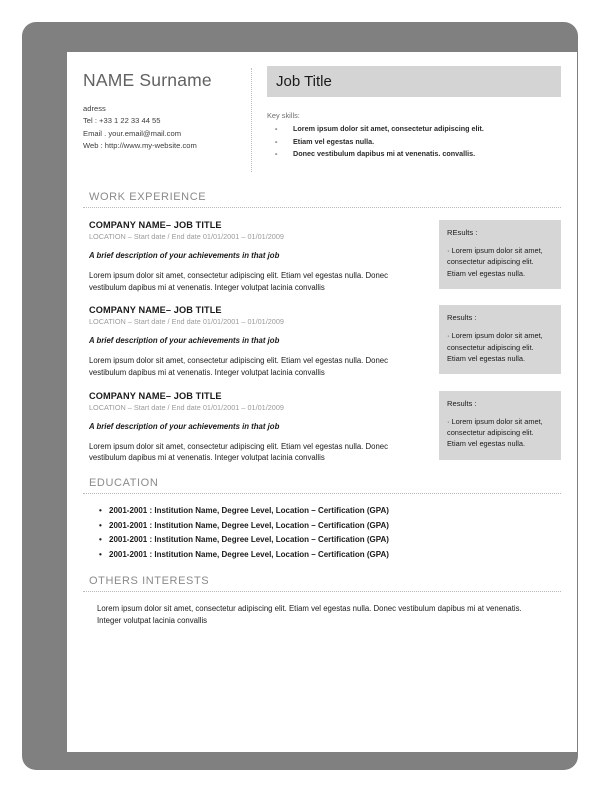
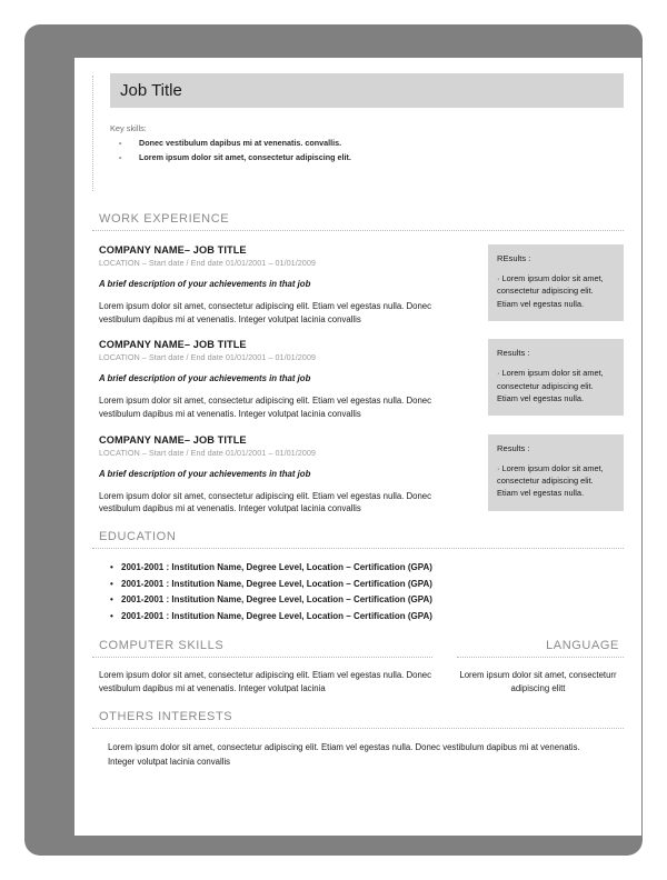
- NAME Surname
- adress
- Tel : +33 1 22 33 44 55
- Email . your.email@mail.com
- Web : http://www.my-website.com
  Job Title
  Key skills:
- Lorem ipsum dolor sit amet, consectetur adipiscing elit.
+ Donec vestibulum dapibus mi at venenatis. convallis.
- Etiam vel egestas nulla.
- Donec vestibulum dapibus mi at venenatis. convallis.
+ Lorem ipsum dolor sit amet, consectetur adipiscing elit.
  WORK EXPERIENCE
  COMPANY NAME– JOB TITLE
  LOCATION – Start date / End date 01/01/2001 – 01/01/2009
  A brief description of your achievements in that job
  Lorem ipsum dolor sit amet, consectetur adipiscing elit. Etiam vel egestas nulla. Donec vestibulum dapibus mi at venenatis. Integer volutpat lacinia convallis
  REsults :
  · Lorem ipsum dolor sit amet, consectetur adipiscing elit. Etiam vel egestas nulla.
  COMPANY NAME– JOB TITLE
  LOCATION – Start date / End date 01/01/2001 – 01/01/2009
  A brief description of your achievements in that job
  Lorem ipsum dolor sit amet, consectetur adipiscing elit. Etiam vel egestas nulla. Donec vestibulum dapibus mi at venenatis. Integer volutpat lacinia convallis
  Results :
  · Lorem ipsum dolor sit amet, consectetur adipiscing elit. Etiam vel egestas nulla.
  COMPANY NAME– JOB TITLE
  LOCATION – Start date / End date 01/01/2001 – 01/01/2009
  A brief description of your achievements in that job
  Lorem ipsum dolor sit amet, consectetur adipiscing elit. Etiam vel egestas nulla. Donec vestibulum dapibus mi at venenatis. Integer volutpat lacinia convallis
  Results :
  · Lorem ipsum dolor sit amet, consectetur adipiscing elit. Etiam vel egestas nulla.
  EDUCATION
  2001-2001 : Institution Name, Degree Level, Location – Certification (GPA)
  2001-2001 : Institution Name, Degree Level, Location – Certification (GPA)
  2001-2001 : Institution Name, Degree Level, Location – Certification (GPA)
  2001-2001 : Institution Name, Degree Level, Location – Certification (GPA)
+ COMPUTER SKILLS
+ Lorem ipsum dolor sit amet, consectetur adipiscing elit. Etiam vel egestas nulla. Donec vestibulum dapibus mi at venenatis. Integer volutpat lacinia
+ LANGUAGE
+ Lorem ipsum dolor sit amet, consecteturr adipiscing elitt
  OTHERS INTERESTS
  Lorem ipsum dolor sit amet, consectetur adipiscing elit. Etiam vel egestas nulla. Donec vestibulum dapibus mi at venenatis. Integer volutpat lacinia convallis
